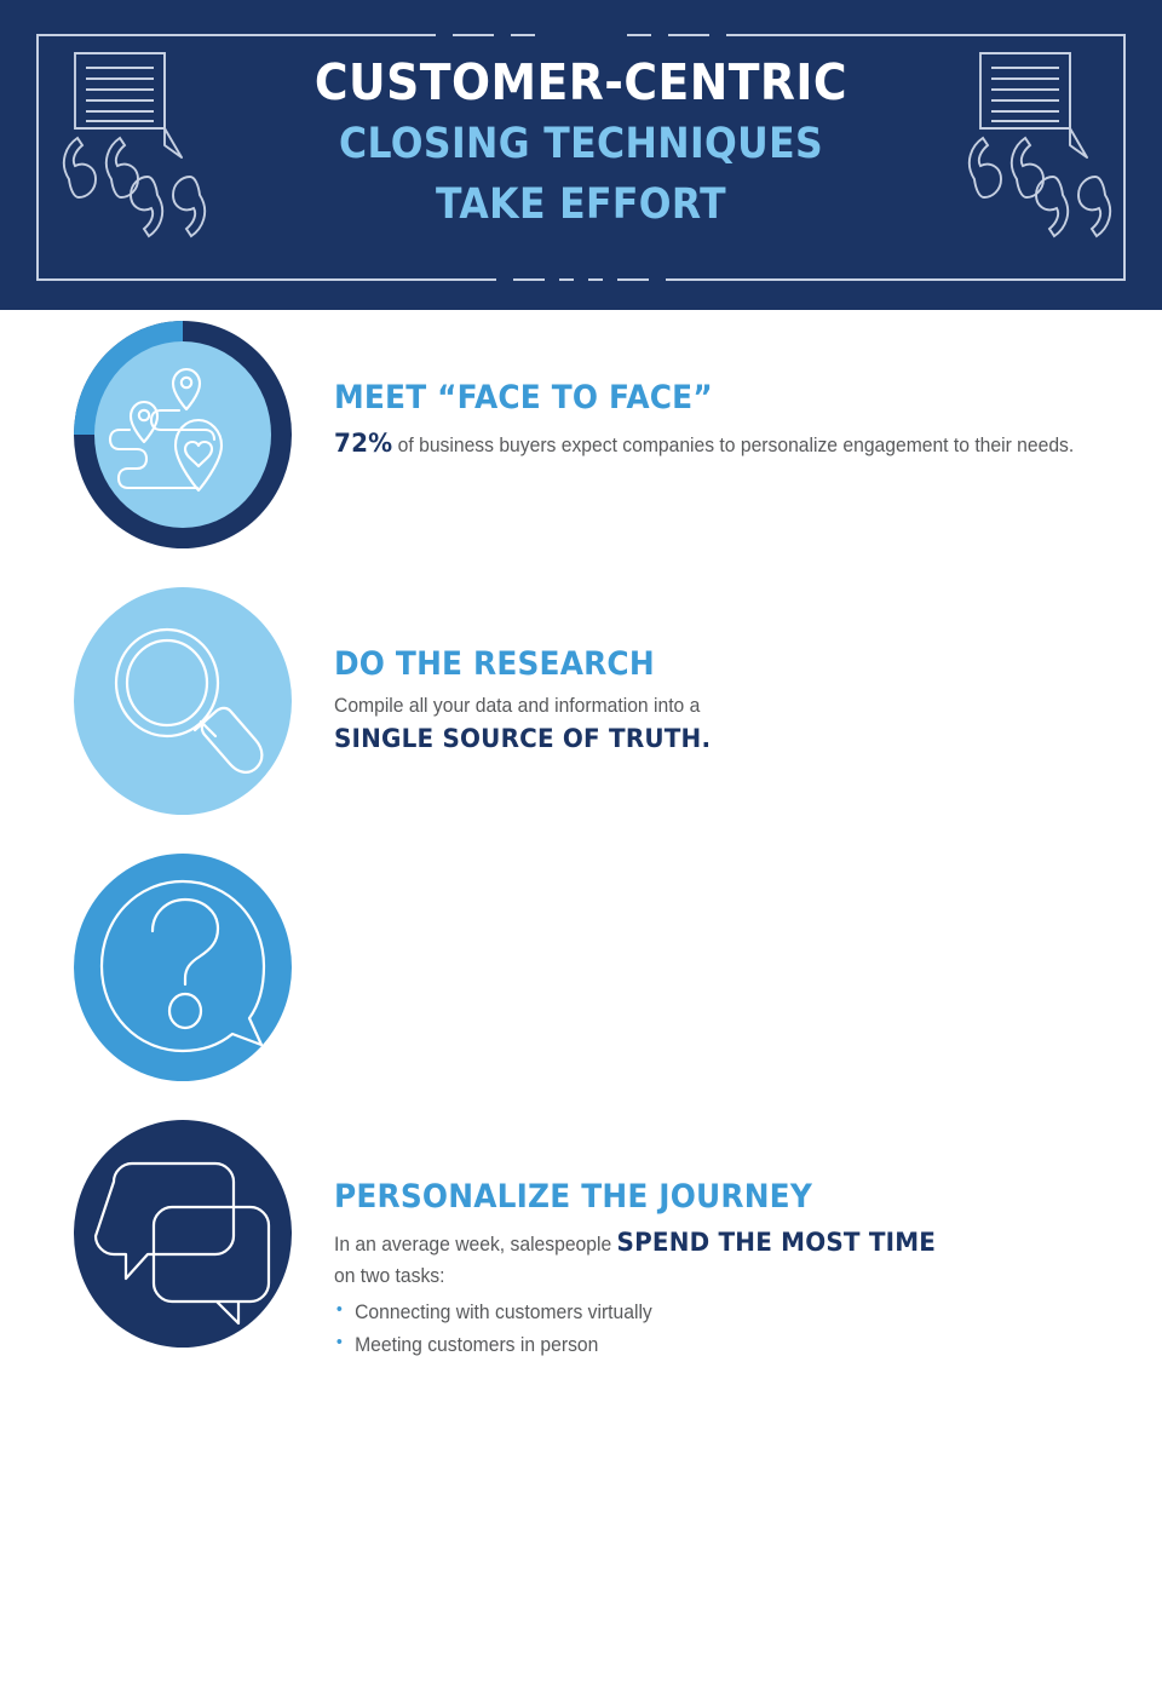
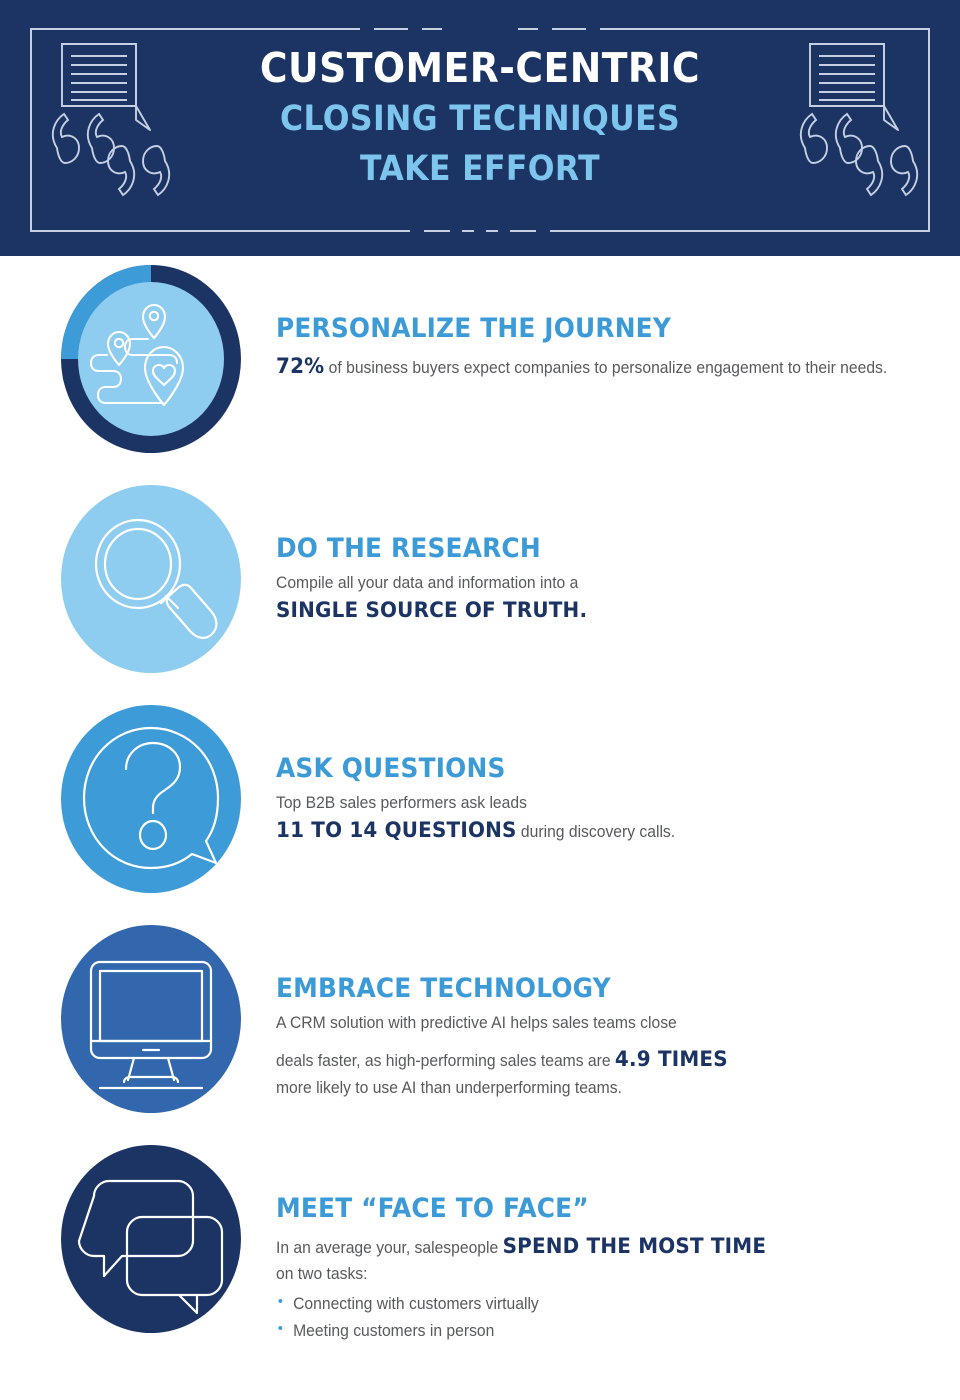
  CUSTOMER-CENTRIC
  CLOSING TECHNIQUES
  TAKE EFFORT
- MEET “FACE TO FACE”
+ PERSONALIZE THE JOURNEY
  72% of business buyers expect companies to personalize engagement to their needs.
  DO THE RESEARCH
  Compile all your data and information into a
  SINGLE SOURCE OF TRUTH.
+ ASK QUESTIONS
+ Top B2B sales performers ask leads
+ 11 TO 14 QUESTIONS during discovery calls.
+ EMBRACE TECHNOLOGY
+ A CRM solution with predictive AI helps sales teams close
+ deals faster, as high-performing sales teams are 4.9 TIMES
+ more likely to use AI than underperforming teams.
- PERSONALIZE THE JOURNEY
+ MEET “FACE TO FACE”
- In an average week, salespeople SPEND THE MOST TIME
+ In an average your, salespeople SPEND THE MOST TIME
  on two tasks:
  Connecting with customers virtually
  Meeting customers in person
